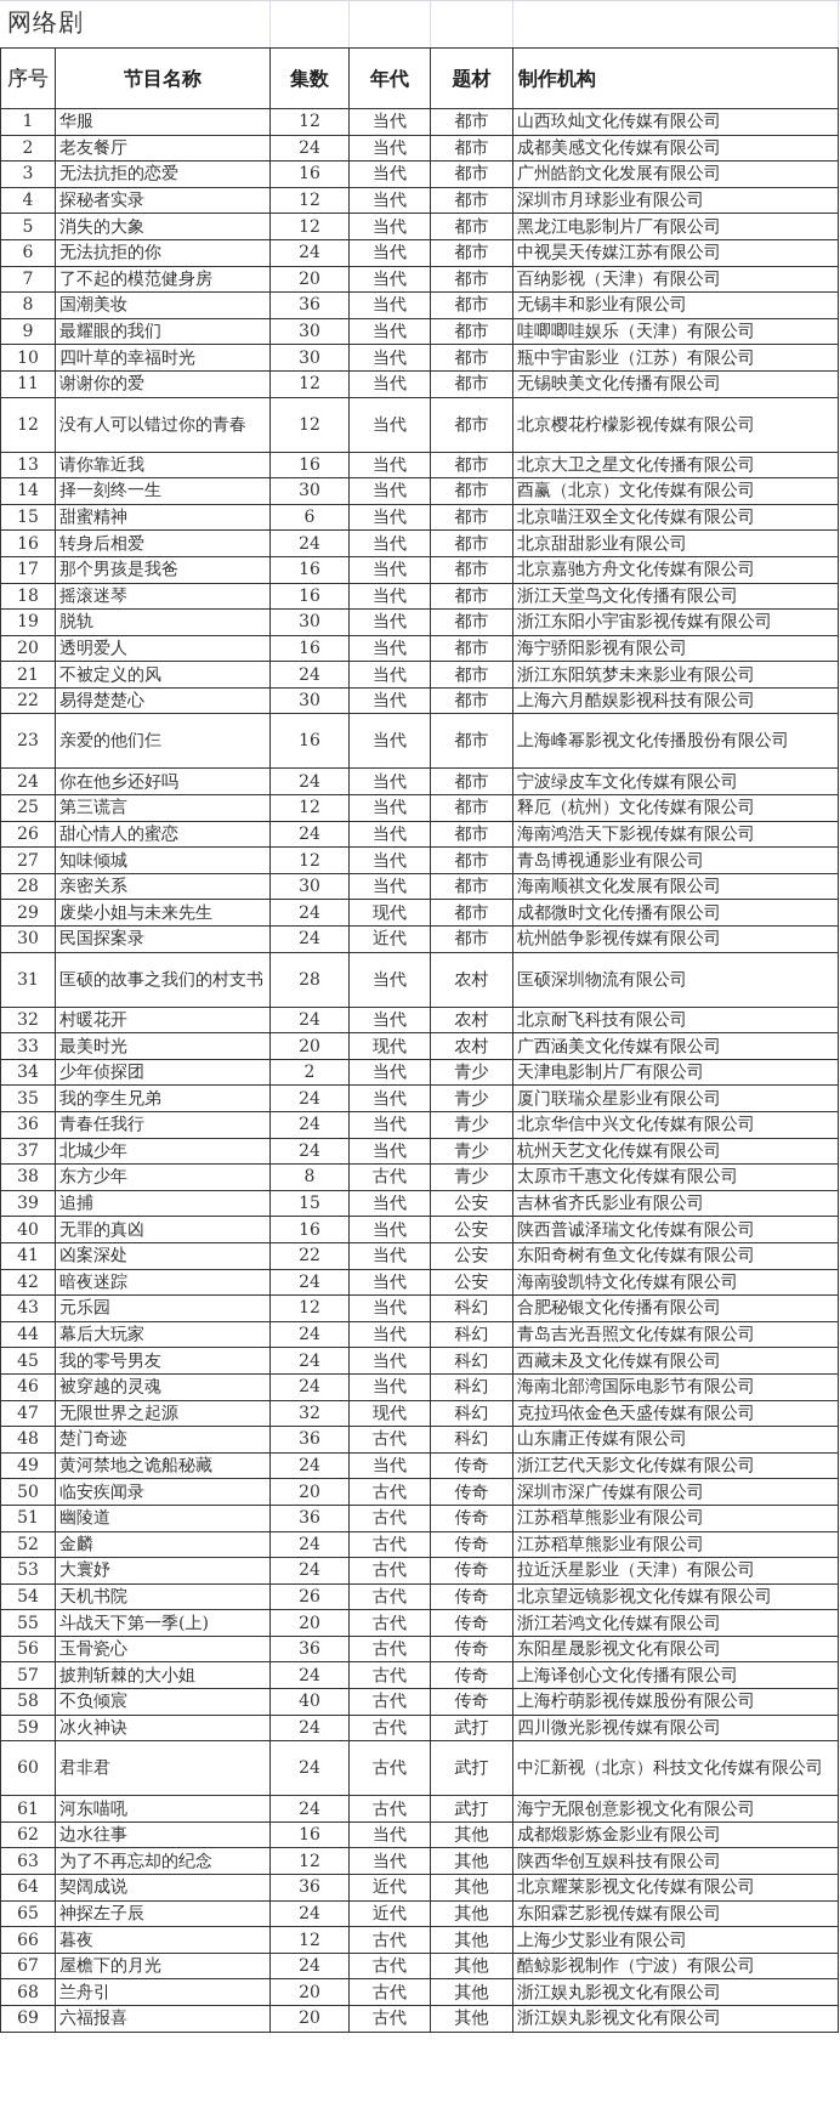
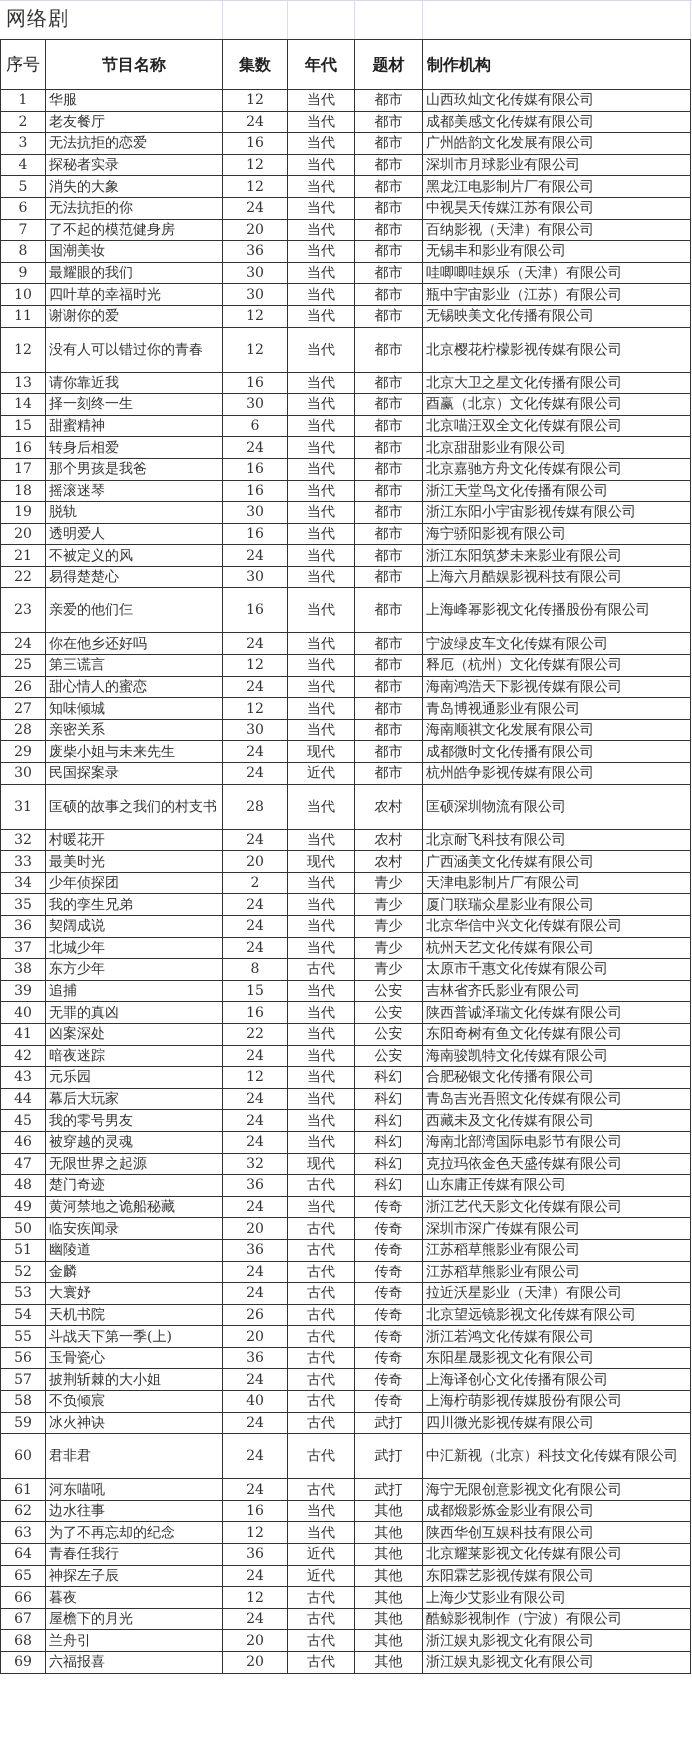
  网络剧
  序号	节目名称	集数	年代	题材	制作机构
  1	华服	12	当代	都市	山西玖灿文化传媒有限公司
  2	老友餐厅	24	当代	都市	成都美感文化传媒有限公司
  3	无法抗拒的恋爱	16	当代	都市	广州皓韵文化发展有限公司
  4	探秘者实录	12	当代	都市	深圳市月球影业有限公司
  5	消失的大象	12	当代	都市	黑龙江电影制片厂有限公司
  6	无法抗拒的你	24	当代	都市	中视昊天传媒江苏有限公司
  7	了不起的模范健身房	20	当代	都市	百纳影视（天津）有限公司
  8	国潮美妆	36	当代	都市	无锡丰和影业有限公司
  9	最耀眼的我们	30	当代	都市	哇唧唧哇娱乐（天津）有限公司
  10	四叶草的幸福时光	30	当代	都市	瓶中宇宙影业（江苏）有限公司
  11	谢谢你的爱	12	当代	都市	无锡映美文化传播有限公司
  12	没有人可以错过你的青春	12	当代	都市	北京樱花柠檬影视传媒有限公司
  13	请你靠近我	16	当代	都市	北京大卫之星文化传播有限公司
  14	择一刻终一生	30	当代	都市	酉赢（北京）文化传媒有限公司
  15	甜蜜精神	6	当代	都市	北京喵汪双全文化传媒有限公司
  16	转身后相爱	24	当代	都市	北京甜甜影业有限公司
  17	那个男孩是我爸	16	当代	都市	北京嘉驰方舟文化传媒有限公司
  18	摇滚迷琴	16	当代	都市	浙江天堂鸟文化传播有限公司
  19	脱轨	30	当代	都市	浙江东阳小宇宙影视传媒有限公司
  20	透明爱人	16	当代	都市	海宁骄阳影视有限公司
  21	不被定义的风	24	当代	都市	浙江东阳筑梦未来影业有限公司
  22	易得楚楚心	30	当代	都市	上海六月酷娱影视科技有限公司
  23	亲爱的他们仨	16	当代	都市	上海峰幂影视文化传播股份有限公司
  24	你在他乡还好吗	24	当代	都市	宁波绿皮车文化传媒有限公司
  25	第三谎言	12	当代	都市	释厄（杭州）文化传媒有限公司
  26	甜心情人的蜜恋	24	当代	都市	海南鸿浩天下影视传媒有限公司
  27	知味倾城	12	当代	都市	青岛博视通影业有限公司
  28	亲密关系	30	当代	都市	海南顺祺文化发展有限公司
  29	废柴小姐与未来先生	24	现代	都市	成都微时文化传播有限公司
  30	民国探案录	24	近代	都市	杭州皓争影视传媒有限公司
  31	匡硕的故事之我们的村支书	28	当代	农村	匡硕深圳物流有限公司
  32	村暖花开	24	当代	农村	北京耐飞科技有限公司
  33	最美时光	20	现代	农村	广西涵美文化传媒有限公司
  34	少年侦探团	2	当代	青少	天津电影制片厂有限公司
  35	我的孪生兄弟	24	当代	青少	厦门联瑞众星影业有限公司
- 36	青春任我行	24	当代	青少	北京华信中兴文化传媒有限公司
+ 36	契阔成说	24	当代	青少	北京华信中兴文化传媒有限公司
  37	北城少年	24	当代	青少	杭州天艺文化传媒有限公司
  38	东方少年	8	古代	青少	太原市千惠文化传媒有限公司
  39	追捕	15	当代	公安	吉林省齐氏影业有限公司
  40	无罪的真凶	16	当代	公安	陕西普诚泽瑞文化传媒有限公司
  41	凶案深处	22	当代	公安	东阳奇树有鱼文化传媒有限公司
  42	暗夜迷踪	24	当代	公安	海南骏凯特文化传媒有限公司
  43	元乐园	12	当代	科幻	合肥秘银文化传播有限公司
  44	幕后大玩家	24	当代	科幻	青岛吉光吾照文化传媒有限公司
  45	我的零号男友	24	当代	科幻	西藏未及文化传媒有限公司
  46	被穿越的灵魂	24	当代	科幻	海南北部湾国际电影节有限公司
  47	无限世界之起源	32	现代	科幻	克拉玛依金色天盛传媒有限公司
  48	楚门奇迹	36	古代	科幻	山东庸正传媒有限公司
  49	黄河禁地之诡船秘藏	24	当代	传奇	浙江艺代天影文化传媒有限公司
  50	临安疾闻录	20	古代	传奇	深圳市深广传媒有限公司
  51	幽陵道	36	古代	传奇	江苏稻草熊影业有限公司
  52	金麟	24	古代	传奇	江苏稻草熊影业有限公司
  53	大寰妤	24	古代	传奇	拉近沃星影业（天津）有限公司
  54	天机书院	26	古代	传奇	北京望远镜影视文化传媒有限公司
  55	斗战天下第一季(上)	20	古代	传奇	浙江若鸿文化传媒有限公司
  56	玉骨瓷心	36	古代	传奇	东阳星晟影视文化有限公司
  57	披荆斩棘的大小姐	24	古代	传奇	上海译创心文化传播有限公司
  58	不负倾宸	40	古代	传奇	上海柠萌影视传媒股份有限公司
  59	冰火神诀	24	古代	武打	四川微光影视传媒有限公司
  60	君非君	24	古代	武打	中汇新视（北京）科技文化传媒有限公司
  61	河东喵吼	24	古代	武打	海宁无限创意影视文化有限公司
  62	边水往事	16	当代	其他	成都煅影炼金影业有限公司
  63	为了不再忘却的纪念	12	当代	其他	陕西华创互娱科技有限公司
- 64	契阔成说	36	近代	其他	北京耀莱影视文化传媒有限公司
+ 64	青春任我行	36	近代	其他	北京耀莱影视文化传媒有限公司
  65	神探左子辰	24	近代	其他	东阳霖艺影视传媒有限公司
  66	暮夜	12	古代	其他	上海少艾影业有限公司
  67	屋檐下的月光	24	古代	其他	酷鲸影视制作（宁波）有限公司
  68	兰舟引	20	古代	其他	浙江娱丸影视文化有限公司
  69	六福报喜	20	古代	其他	浙江娱丸影视文化有限公司
